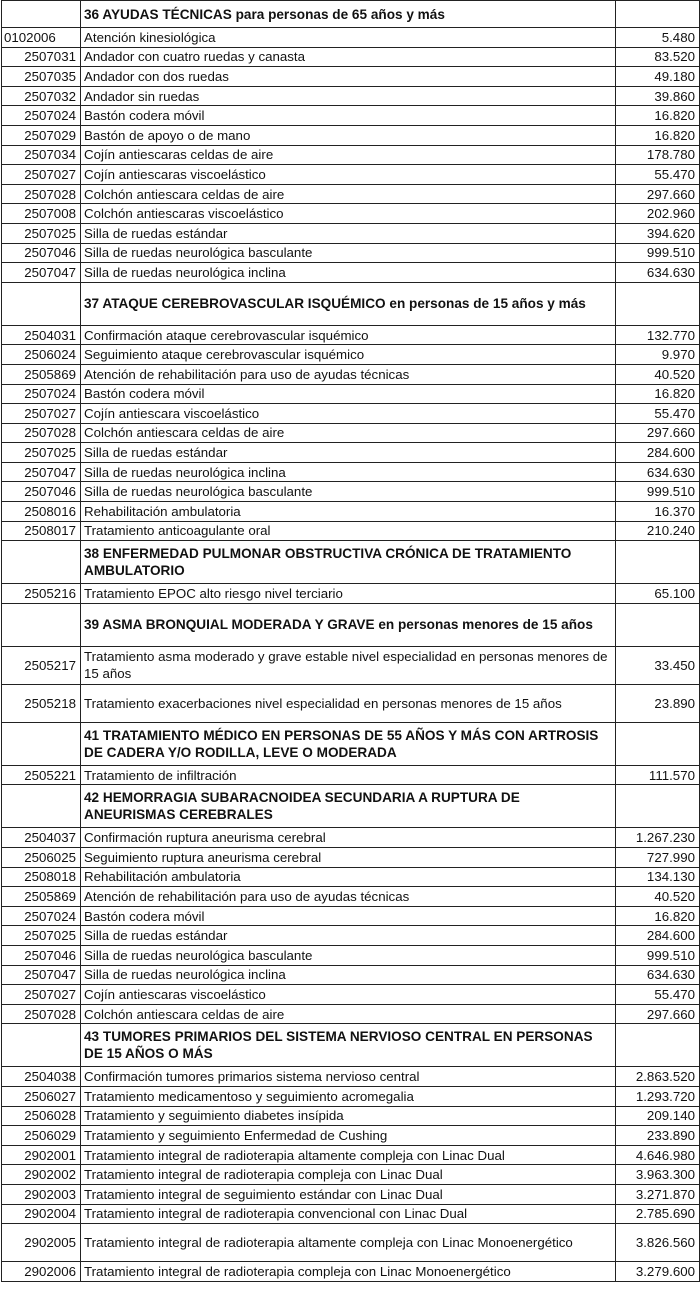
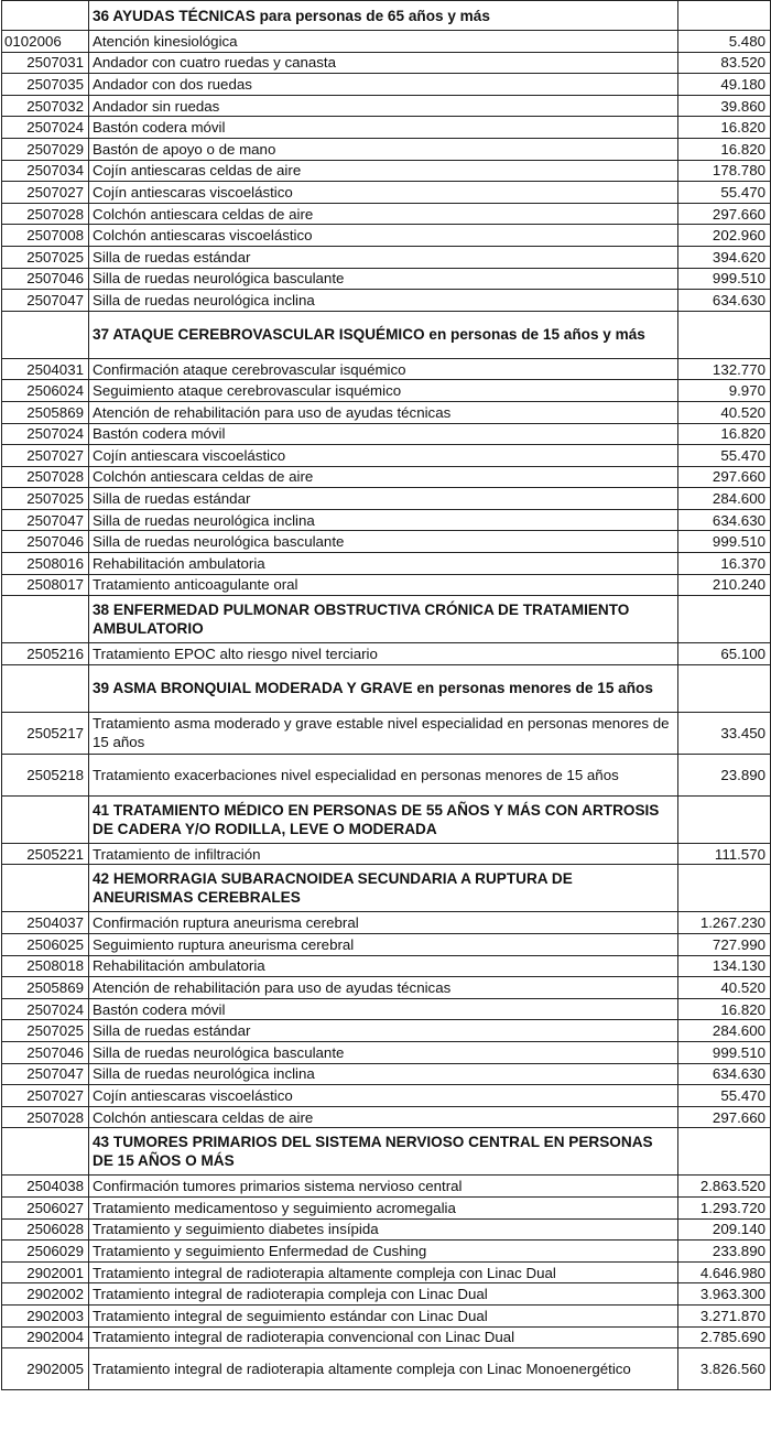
  	36 AYUDAS TÉCNICAS para personas de 65 años y más
  0102006	Atención kinesiológica	5.480
  2507031	Andador con cuatro ruedas y canasta	83.520
  2507035	Andador con dos ruedas	49.180
  2507032	Andador sin ruedas	39.860
  2507024	Bastón codera móvil	16.820
  2507029	Bastón de apoyo o de mano	16.820
  2507034	Cojín antiescaras celdas de aire	178.780
  2507027	Cojín antiescaras viscoelástico	55.470
  2507028	Colchón antiescara celdas de aire	297.660
  2507008	Colchón antiescaras viscoelástico	202.960
  2507025	Silla de ruedas estándar	394.620
  2507046	Silla de ruedas neurológica basculante	999.510
  2507047	Silla de ruedas neurológica inclina	634.630
  	37 ATAQUE CEREBROVASCULAR ISQUÉMICO en personas de 15 años y más
  2504031	Confirmación ataque cerebrovascular isquémico	132.770
  2506024	Seguimiento ataque cerebrovascular isquémico	9.970
  2505869	Atención de rehabilitación para uso de ayudas técnicas	40.520
  2507024	Bastón codera móvil	16.820
  2507027	Cojín antiescara viscoelástico	55.470
  2507028	Colchón antiescara celdas de aire	297.660
  2507025	Silla de ruedas estándar	284.600
  2507047	Silla de ruedas neurológica inclina	634.630
  2507046	Silla de ruedas neurológica basculante	999.510
  2508016	Rehabilitación ambulatoria	16.370
  2508017	Tratamiento anticoagulante oral	210.240
  	38 ENFERMEDAD PULMONAR OBSTRUCTIVA CRÓNICA DE TRATAMIENTO AMBULATORIO
  2505216	Tratamiento EPOC alto riesgo nivel terciario	65.100
  	39 ASMA BRONQUIAL MODERADA Y GRAVE en personas menores de 15 años
  2505217	Tratamiento asma moderado y grave estable nivel especialidad en personas menores de 15 años	33.450
  2505218	Tratamiento exacerbaciones nivel especialidad en personas menores de 15 años	23.890
  	41 TRATAMIENTO MÉDICO EN PERSONAS DE 55 AÑOS Y MÁS CON ARTROSIS DE CADERA Y/O RODILLA, LEVE O MODERADA
  2505221	Tratamiento de infiltración	111.570
  	42 HEMORRAGIA SUBARACNOIDEA SECUNDARIA A RUPTURA DE ANEURISMAS CEREBRALES
  2504037	Confirmación ruptura aneurisma cerebral	1.267.230
  2506025	Seguimiento ruptura aneurisma cerebral	727.990
  2508018	Rehabilitación ambulatoria	134.130
  2505869	Atención de rehabilitación para uso de ayudas técnicas	40.520
  2507024	Bastón codera móvil	16.820
  2507025	Silla de ruedas estándar	284.600
  2507046	Silla de ruedas neurológica basculante	999.510
  2507047	Silla de ruedas neurológica inclina	634.630
  2507027	Cojín antiescaras viscoelástico	55.470
  2507028	Colchón antiescara celdas de aire	297.660
  	43 TUMORES PRIMARIOS DEL SISTEMA NERVIOSO CENTRAL EN PERSONAS DE 15 AÑOS O MÁS
  2504038	Confirmación tumores primarios sistema nervioso central	2.863.520
  2506027	Tratamiento medicamentoso y seguimiento acromegalia	1.293.720
  2506028	Tratamiento y seguimiento diabetes insípida	209.140
  2506029	Tratamiento y seguimiento Enfermedad de Cushing	233.890
  2902001	Tratamiento integral de radioterapia altamente compleja con Linac Dual	4.646.980
  2902002	Tratamiento integral de radioterapia compleja con Linac Dual	3.963.300
  2902003	Tratamiento integral de seguimiento estándar con Linac Dual	3.271.870
  2902004	Tratamiento integral de radioterapia convencional con Linac Dual	2.785.690
  2902005	Tratamiento integral de radioterapia altamente compleja con Linac Monoenergético	3.826.560
- 2902006	Tratamiento integral de radioterapia compleja con Linac Monoenergético	3.279.600
